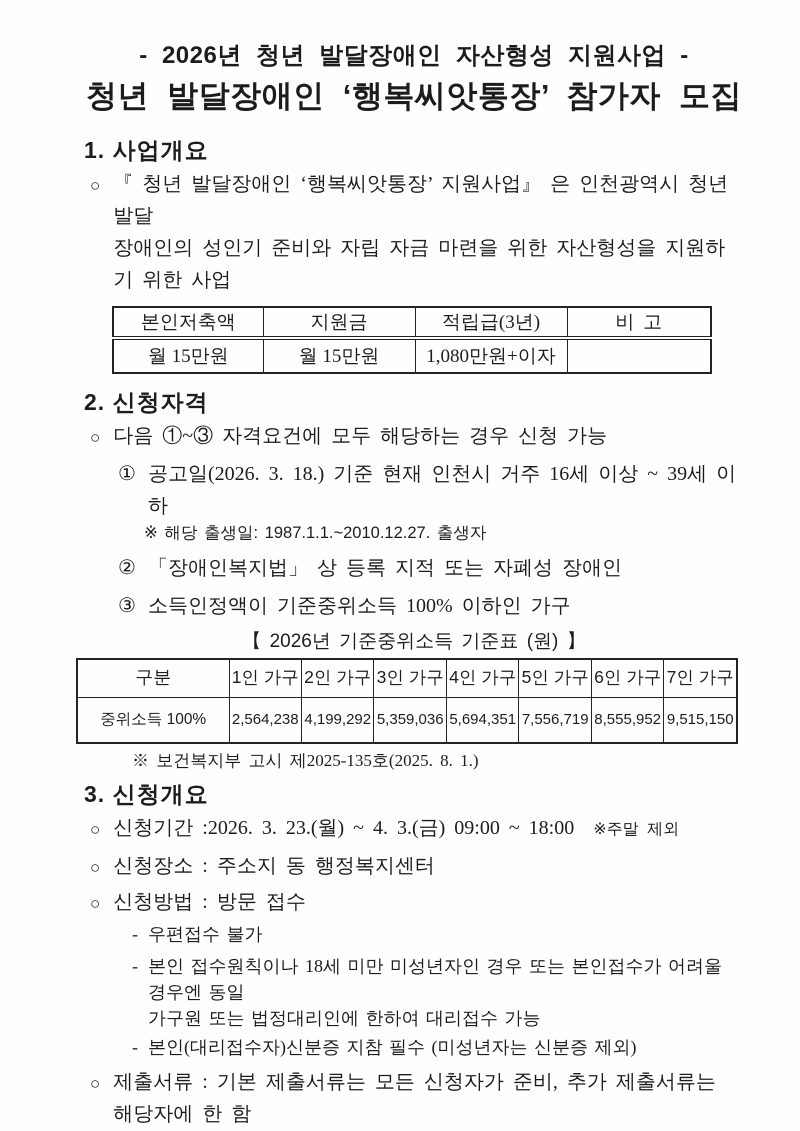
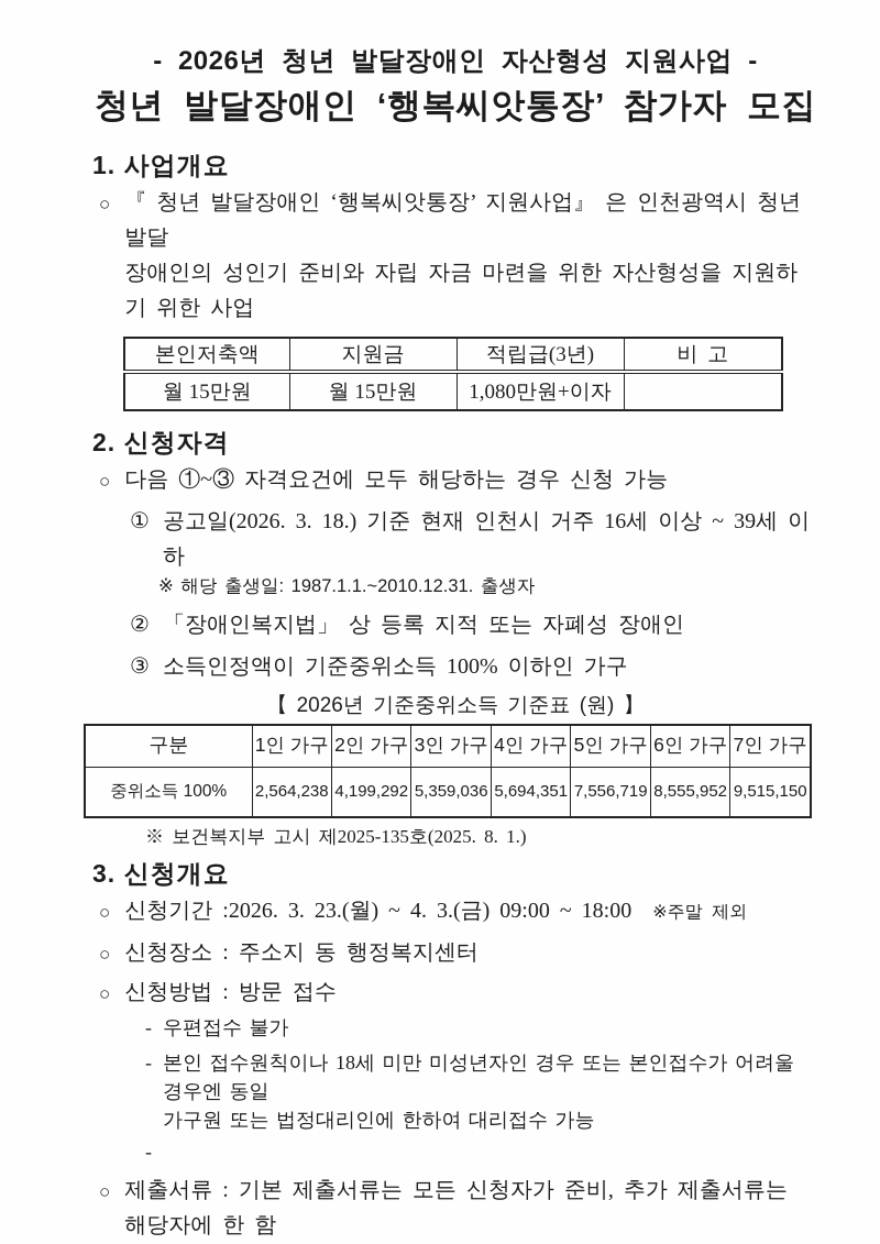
  - 2026년 청년 발달장애인 자산형성 지원사업 -
  청년 발달장애인 ‘행복씨앗통장’ 참가자 모집
  1. 사업개요
  ○
  『 청년 발달장애인 ‘행복씨앗통장’ 지원사업』 은 인천광역시 청년 발달
  장애인의 성인기 준비와 자립 자금 마련을 위한 자산형성을 지원하기 위한 사업
  본인저축액	지원금	적립급(3년)	비 고
  월 15만원	월 15만원	1,080만원+이자
  2. 신청자격
  ○
  다음 ①~③ 자격요건에 모두 해당하는 경우 신청 가능
  ①
  공고일(2026. 3. 18.) 기준 현재 인천시 거주 16세 이상 ~ 39세 이하
- ※ 해당 출생일: 1987.1.1.~2010.12.27. 출생자
+ ※ 해당 출생일: 1987.1.1.~2010.12.31. 출생자
  ②
  「장애인복지법」 상 등록 지적 또는 자폐성 장애인
  ③
  소득인정액이 기준중위소득 100% 이하인 가구
  【 2026년 기준중위소득 기준표 (원) 】
  구분	1인 가구	2인 가구	3인 가구	4인 가구	5인 가구	6인 가구	7인 가구
  중위소득 100%	2,564,238	4,199,292	5,359,036	5,694,351	7,556,719	8,555,952	9,515,150
  ※ 보건복지부 고시 제2025-135호(2025. 8. 1.)
  3. 신청개요
  ○
  신청기간 :2026. 3. 23.(월) ~ 4. 3.(금) 09:00 ~ 18:00 ※주말 제외
  ○
  신청장소 : 주소지 동 행정복지센터
  ○
  신청방법 : 방문 접수
  -
  우편접수 불가
  -
  본인 접수원칙이나 18세 미만 미성년자인 경우 또는 본인접수가 어려울 경우엔 동일
  가구원 또는 법정대리인에 한하여 대리접수 가능
  -
- 본인(대리접수자)신분증 지참 필수 (미성년자는 신분증 제외)
  ○
  제출서류 : 기본 제출서류는 모든 신청자가 준비, 추가 제출서류는
  해당자에 한 함
